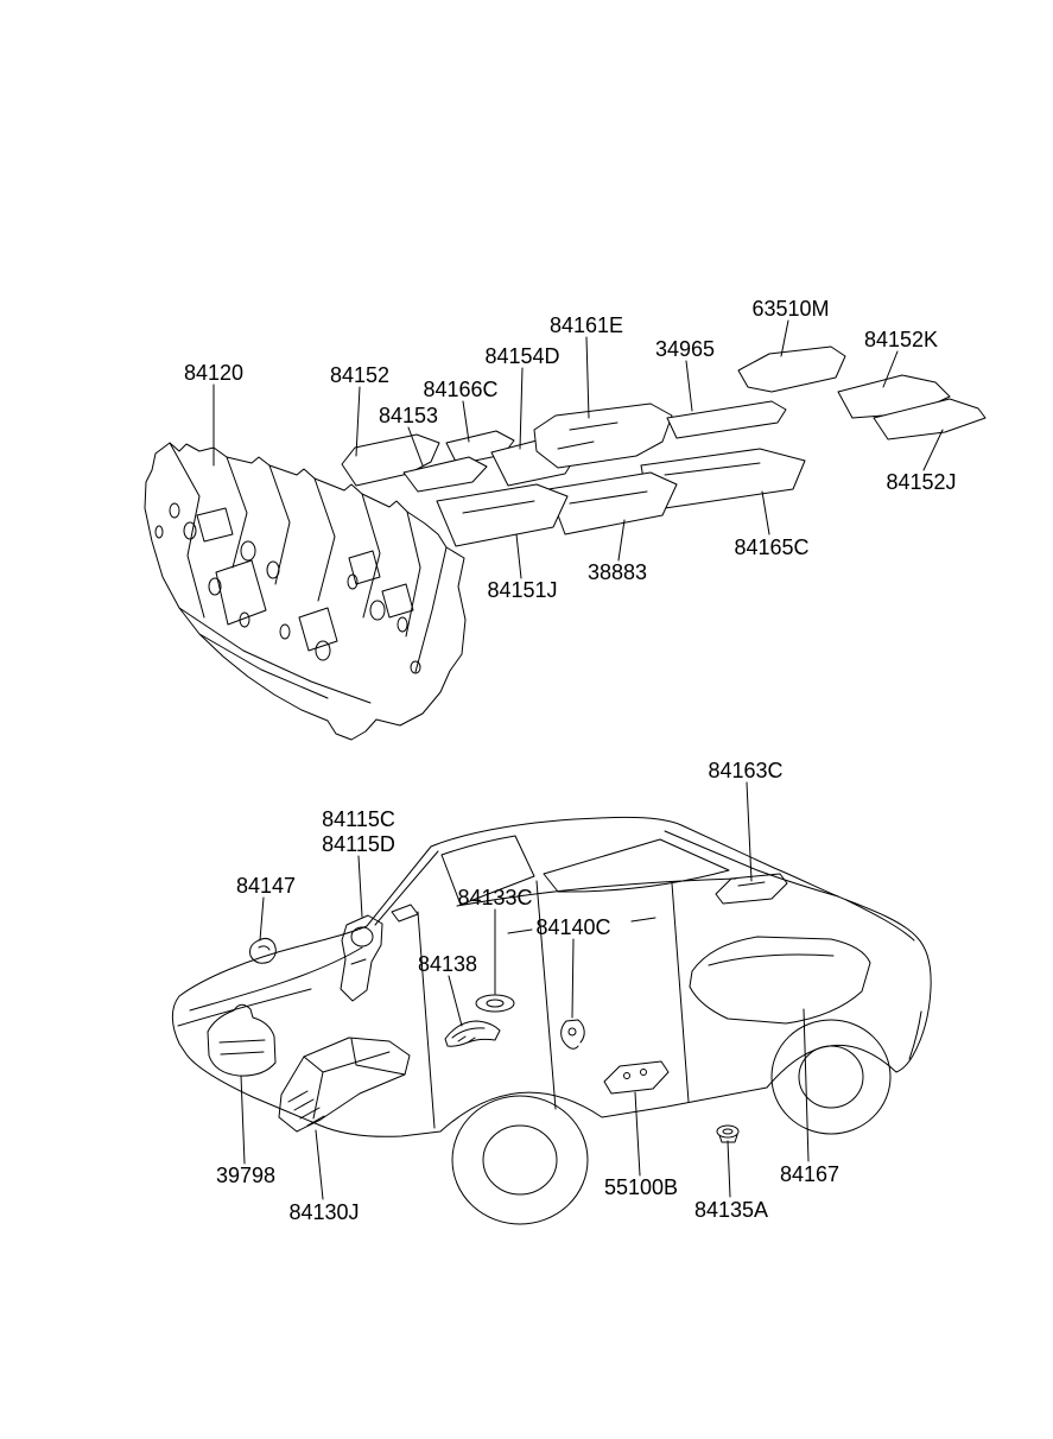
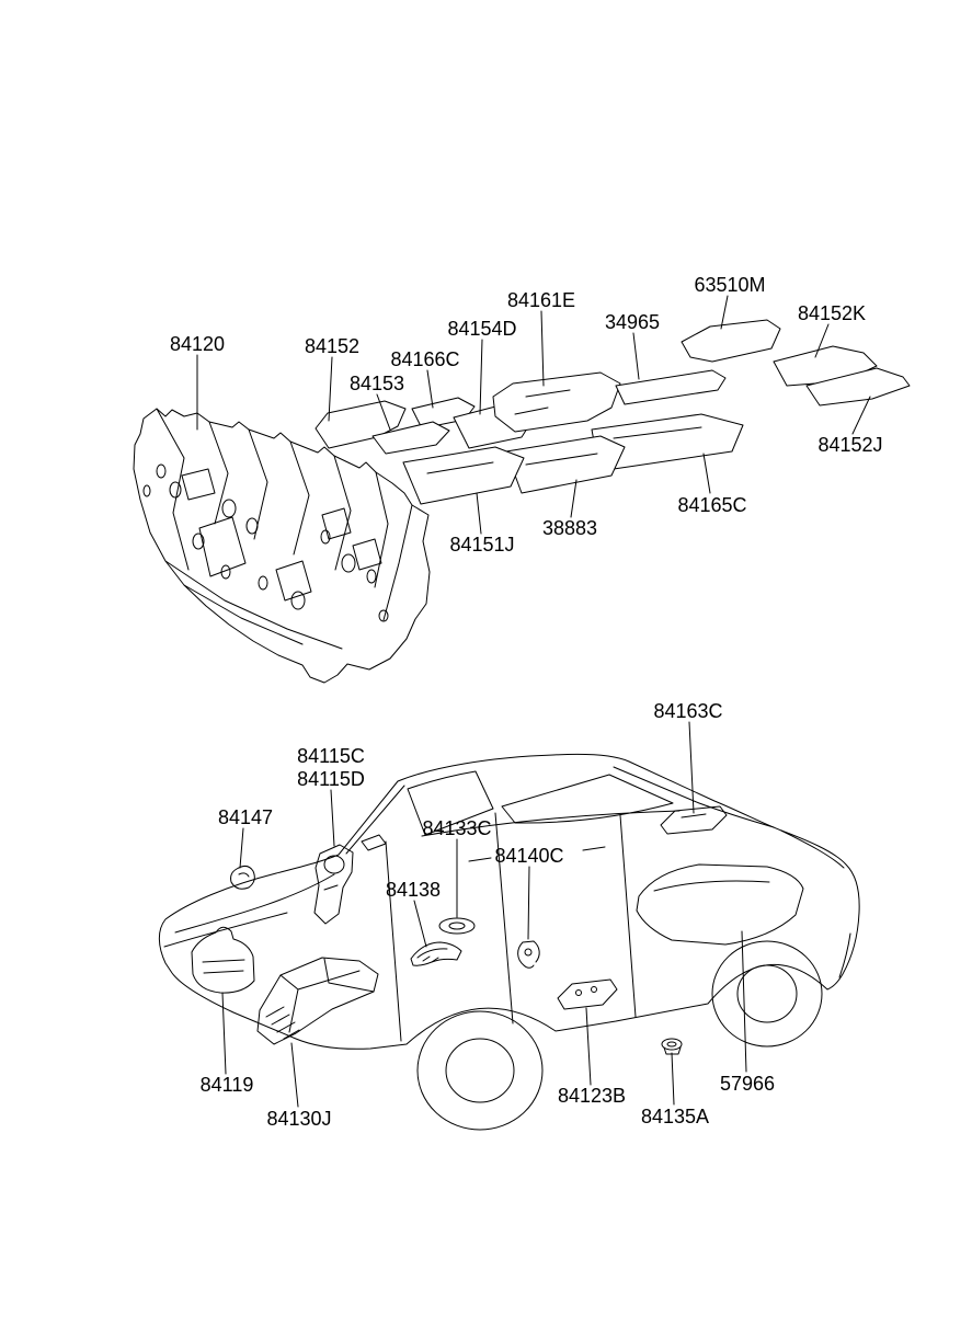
  84120
  84152
  84166C
  84153
  84154D
  84161E
  34965
  63510M
  84152K
  84152J
  84165C
  38883
  84151J
  84163C
  84115C
  84115D
  84147
  84133C
  84140C
  84138
- 39798
+ 84119
  84130J
- 55100B
+ 84123B
  84135A
- 84167
+ 57966
